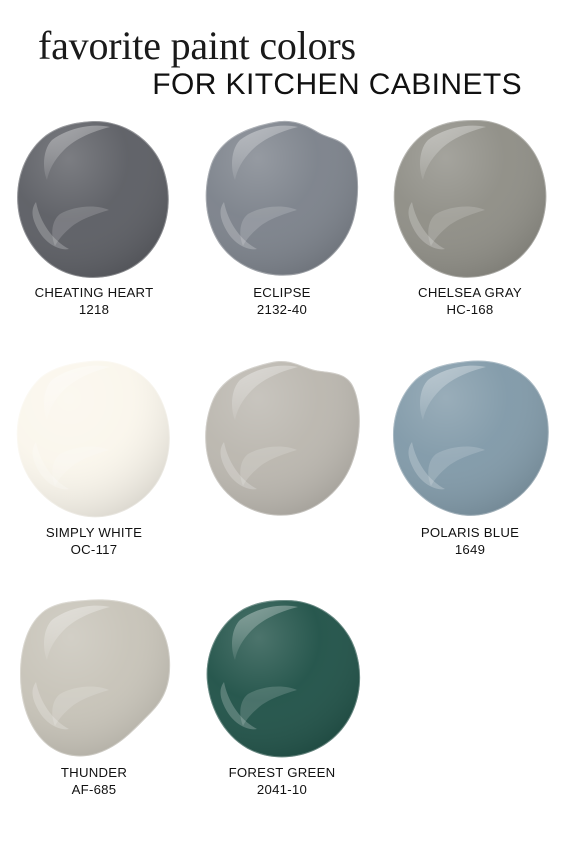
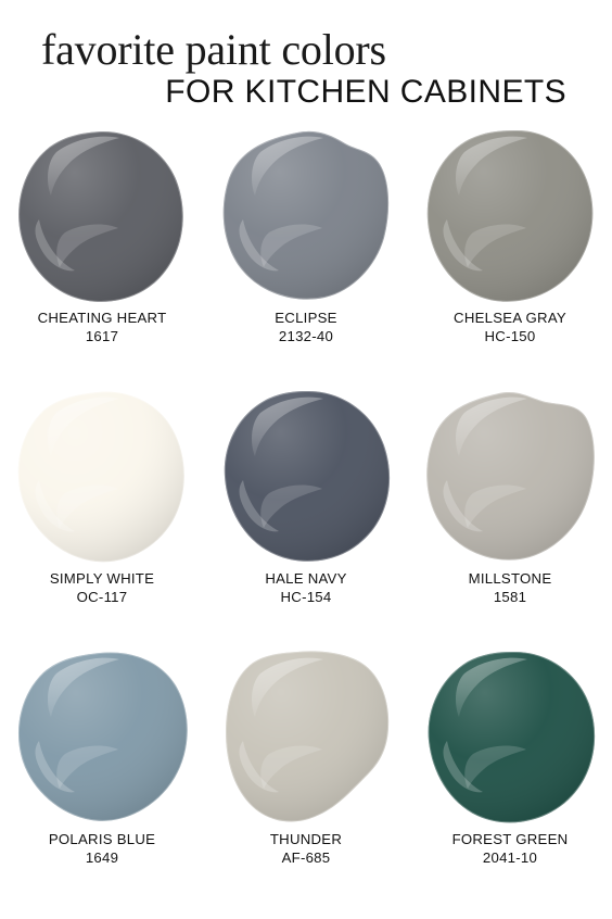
  favorite paint colors
  FOR KITCHEN CABINETS
  CHEATING HEART
- 1218
+ 1617
  ECLIPSE
  2132-40
  CHELSEA GRAY
- HC-168
+ HC-150
  SIMPLY WHITE
  OC-117
+ HALE NAVY
+ HC-154
+ MILLSTONE
+ 1581
  POLARIS BLUE
  1649
  THUNDER
  AF-685
  FOREST GREEN
  2041-10
